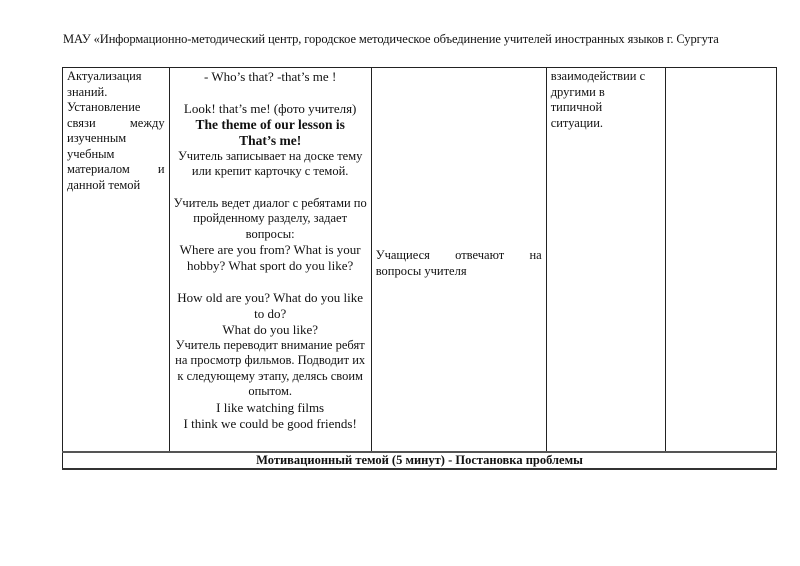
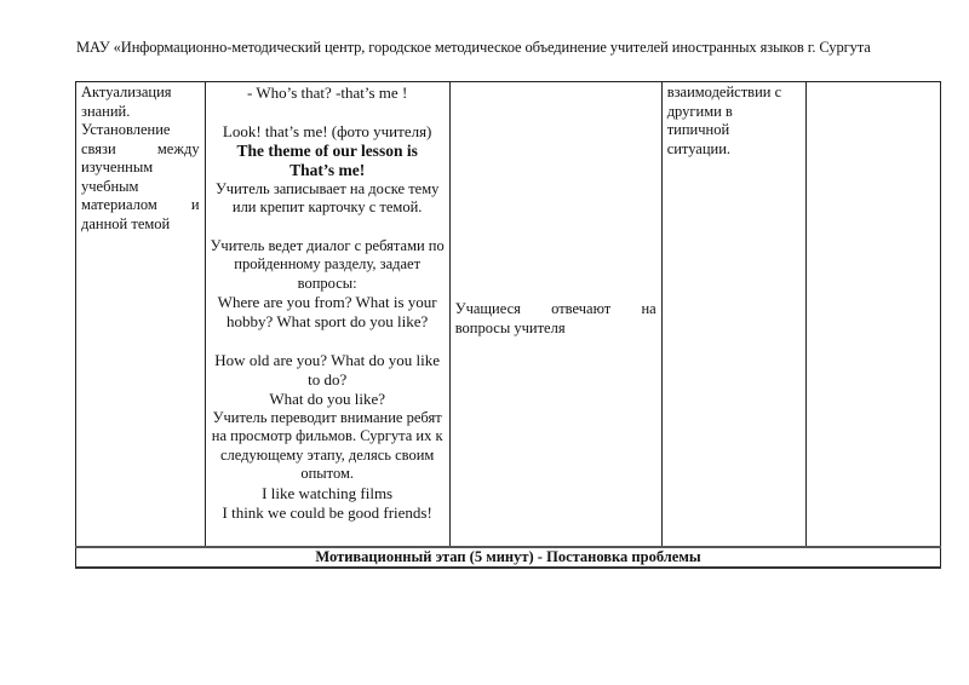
  МАУ «Информационно-методический центр, городское методическое объединение учителей иностранных языков г. Сургута
- Актуализация знаний. Установление связи между изученным учебным материалом и данной темой	- Who’s that? -that’s me ! Look! that’s me! (фото учителя) The theme of our lesson is That’s me! Учитель записывает на доске тему или крепит карточку с темой. Учитель ведет диалог с ребятами по пройденному разделу, задает вопросы: Where are you from? What is your hobby? What sport do you like? How old are you? What do you like to do? What do you like? Учитель переводит внимание ребят на просмотр фильмов. Подводит их к следующему этапу, делясь своим опытом. I like watching films I think we could be good friends!	Учащиеся отвечают на вопросы учителя	взаимодействии с другими в типичной ситуации.
+ Актуализация знаний. Установление связи между изученным учебным материалом и данной темой	- Who’s that? -that’s me ! Look! that’s me! (фото учителя) The theme of our lesson is That’s me! Учитель записывает на доске тему или крепит карточку с темой. Учитель ведет диалог с ребятами по пройденному разделу, задает вопросы: Where are you from? What is your hobby? What sport do you like? How old are you? What do you like to do? What do you like? Учитель переводит внимание ребят на просмотр фильмов. Сургута их к следующему этапу, делясь своим опытом. I like watching films I think we could be good friends!	Учащиеся отвечают на вопросы учителя	взаимодействии с другими в типичной ситуации.
- Мотивационный темой (5 минут) - Постановка проблемы
+ Мотивационный этап (5 минут) - Постановка проблемы
